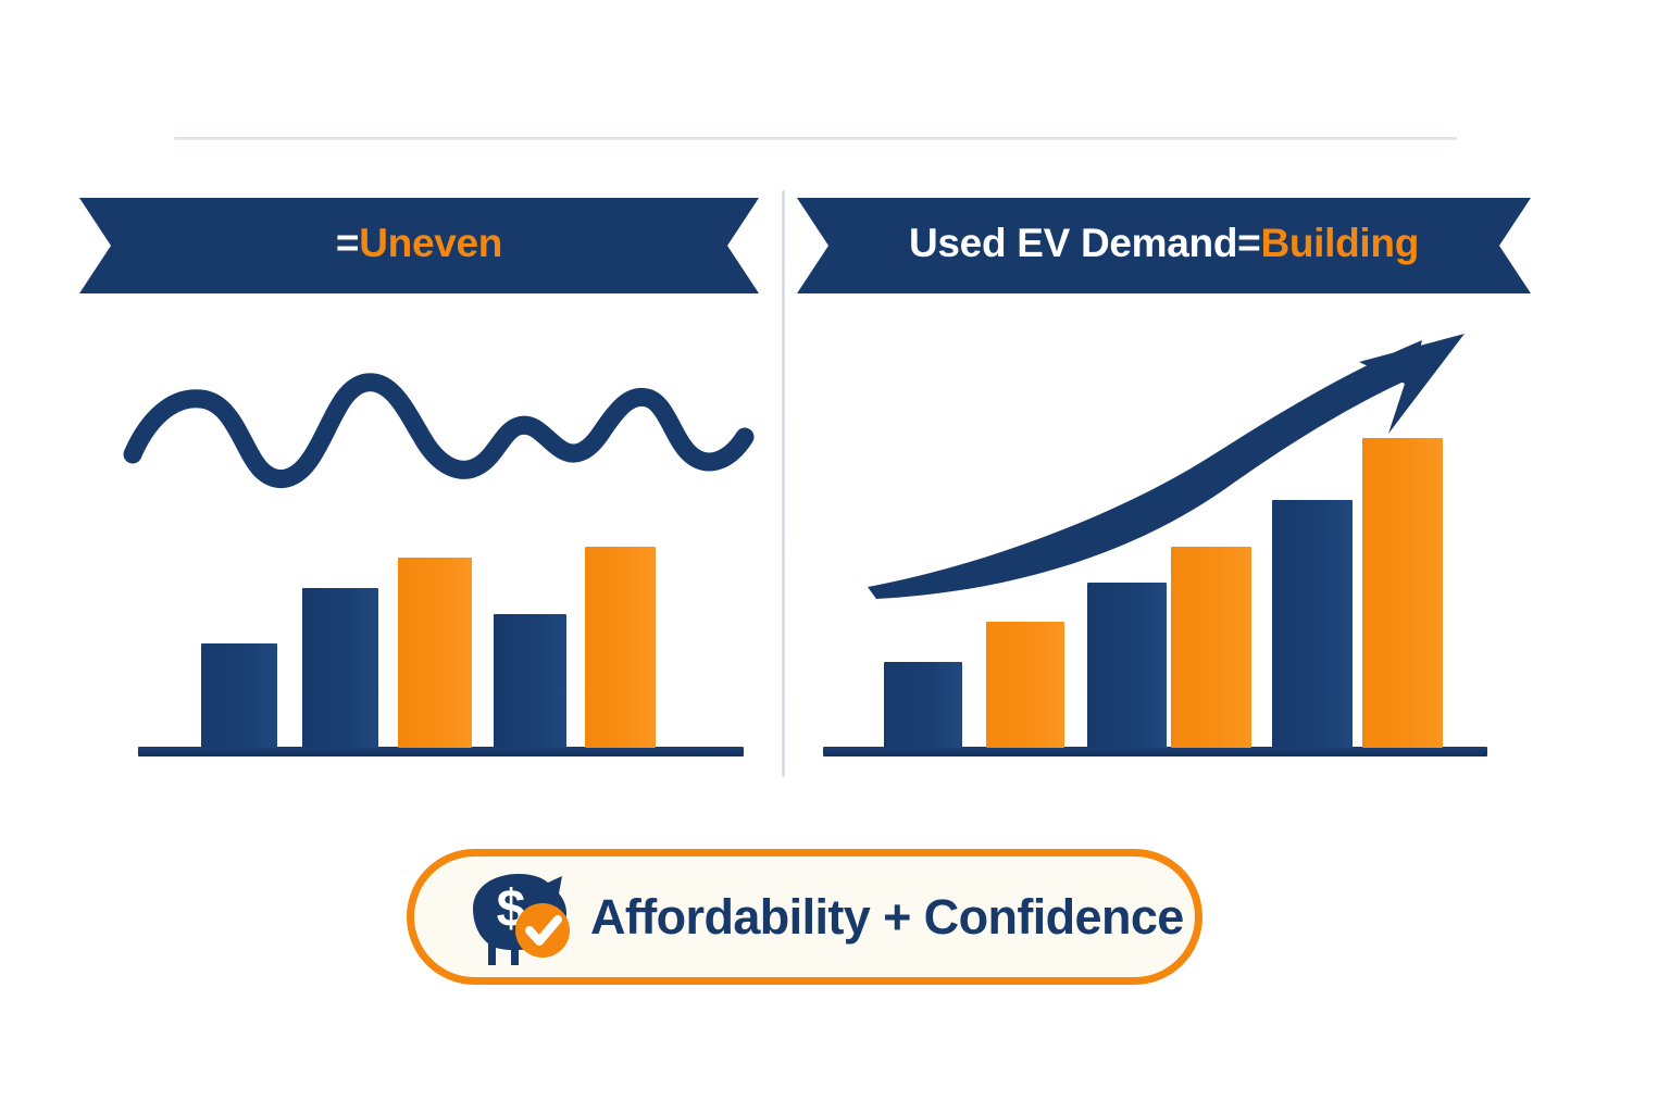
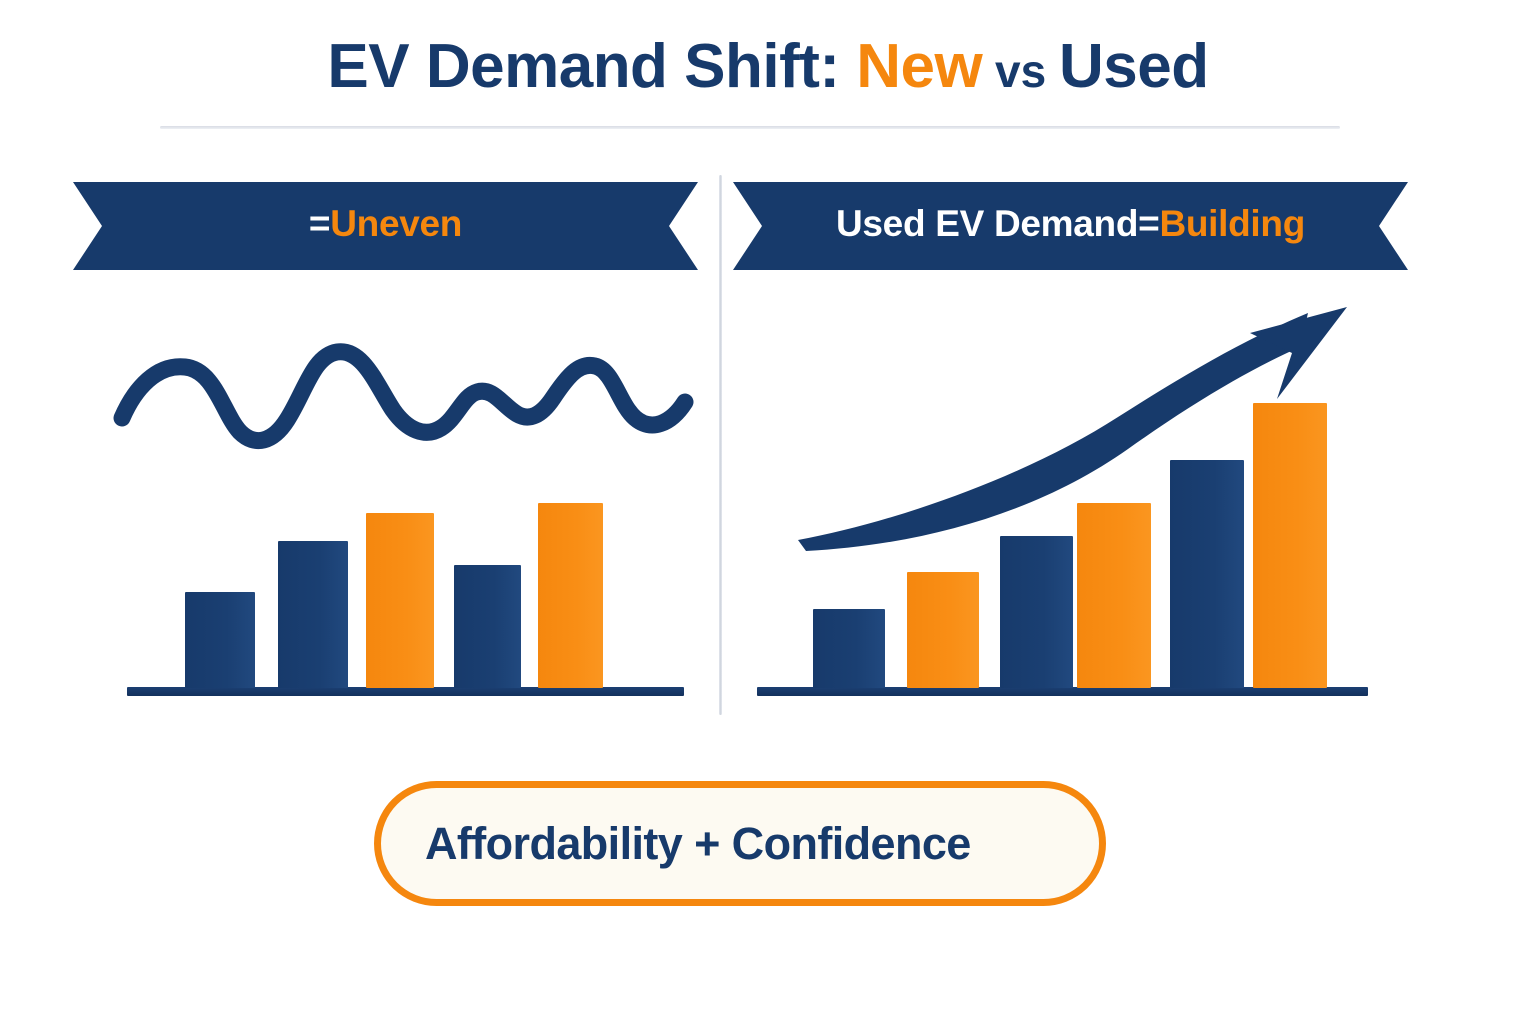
+ EV Demand Shift: New vs Used
  =
  Uneven
  Used EV Demand
  =
  Building
- $
  Affordability + Confidence
